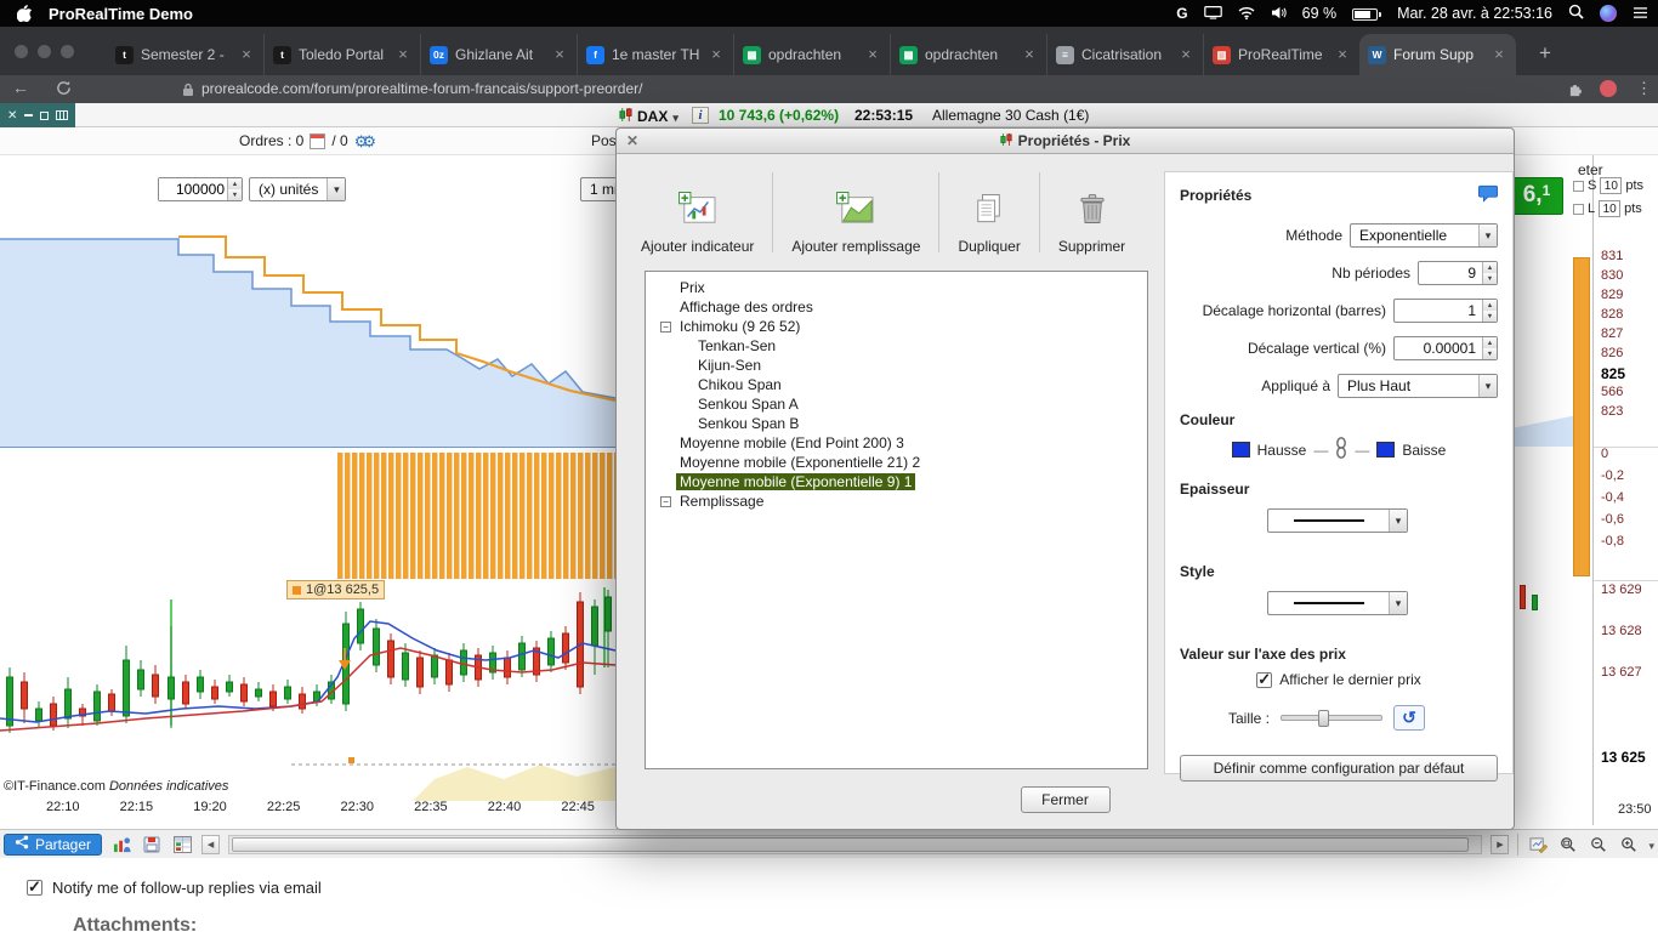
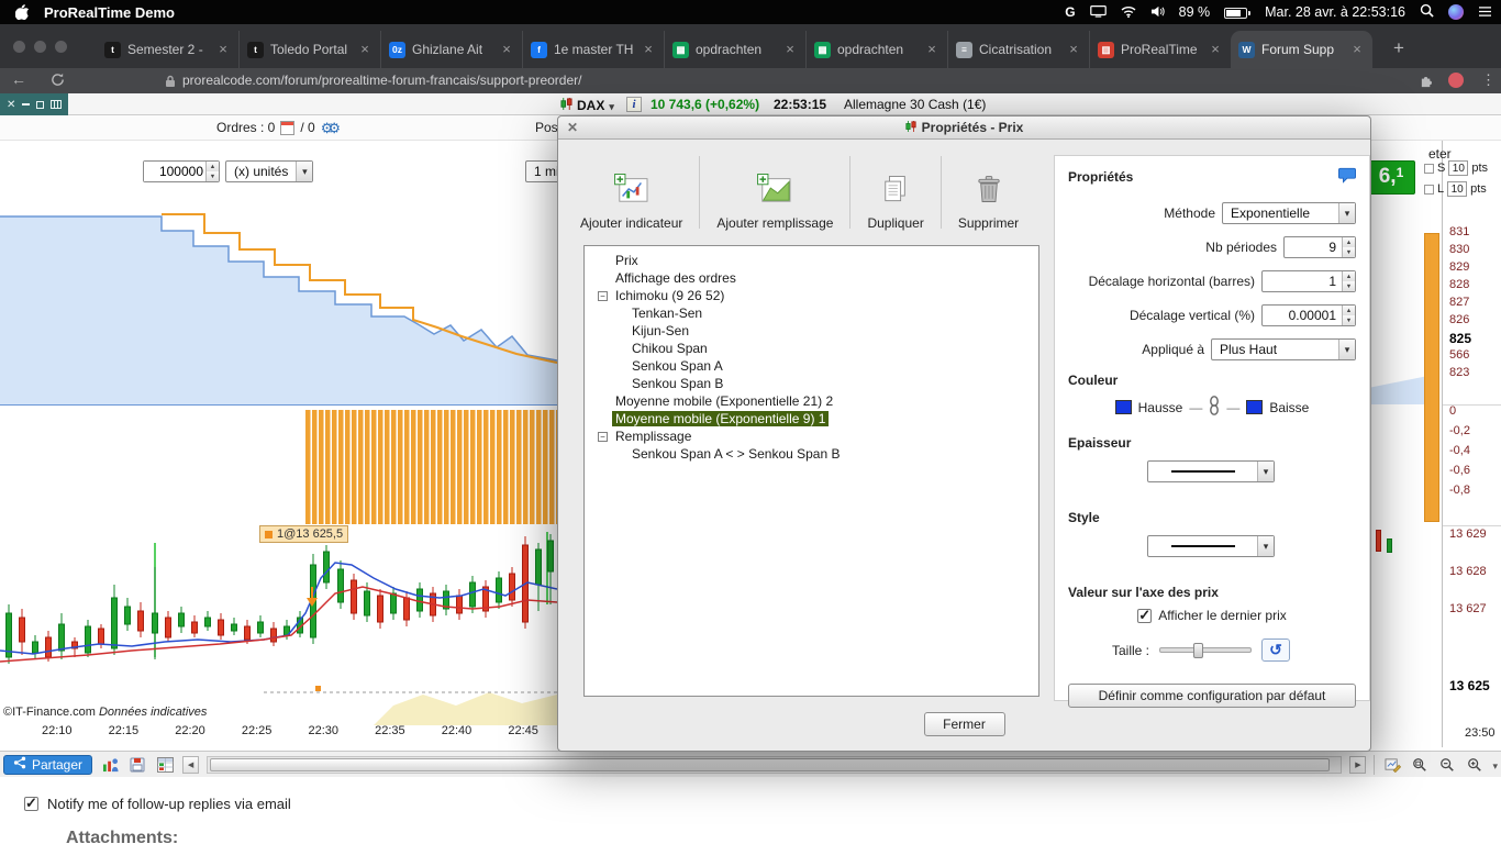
  ProRealTime Demo
  G
- 69 %
+ 89 %
  Mar. 28 avr. à 22:53:16
  t
  Semester 2 -
  t
  Toledo Portal
  0z
  Ghizlane Ait
  f
  1e master TH
  ▦
  opdrachten
  ▦
  opdrachten
  ≡
  Cicatrisation
  ▥
  ProRealTime
  W
  Forum Supp
  prorealcode.com/forum/prorealtime-forum-francais/support-preorder/
  DAX
  i
  10 743,6 (+0,62%)
  22:53:15
  Allemagne 30 Cash (1€)
  Ordres : 0
  / 0
  100000
  (x) unités
  1@13 625,5
  ©IT-Finance.com Données indicatives
  22:10
  22:15
- 19:20
+ 22:20
  22:25
  22:30
  22:35
  22:40
  22:45
  831
  830
  829
  828
  827
  826
  825
  566
  823
  0
  -0,2
  -0,4
  -0,6
  -0,8
  13 629
  13 628
  13 627
  13 625
  23:50
  6,
  1
  eter
  S
  10
  pts
  L
  10
  pts
  Partager
  Notify me of follow-up replies via email
  Attachments:
  Propriétés - Prix
  Ajouter indicateur
  Ajouter remplissage
  Dupliquer
  Supprimer
  Prix
  Affichage des ordres
  −
  Ichimoku (9 26 52)
  Tenkan-Sen
  Kijun-Sen
  Chikou Span
  Senkou Span A
  Senkou Span B
- Moyenne mobile (End Point 200) 3
  Moyenne mobile (Exponentielle 21) 2
  Moyenne mobile (Exponentielle 9) 1
  −
  Remplissage
+ Senkou Span A < > Senkou Span B
  Propriétés
  Méthode
  Exponentielle
  Nb périodes
  9
  Décalage horizontal (barres)
  1
  Décalage vertical (%)
  0.00001
  Appliqué à
  Plus Haut
  Couleur
  Hausse
  Baisse
  Epaisseur
  Style
  Valeur sur l'axe des prix
  Afficher le dernier prix
  Taille :
  Définir comme configuration par défaut
  Fermer
